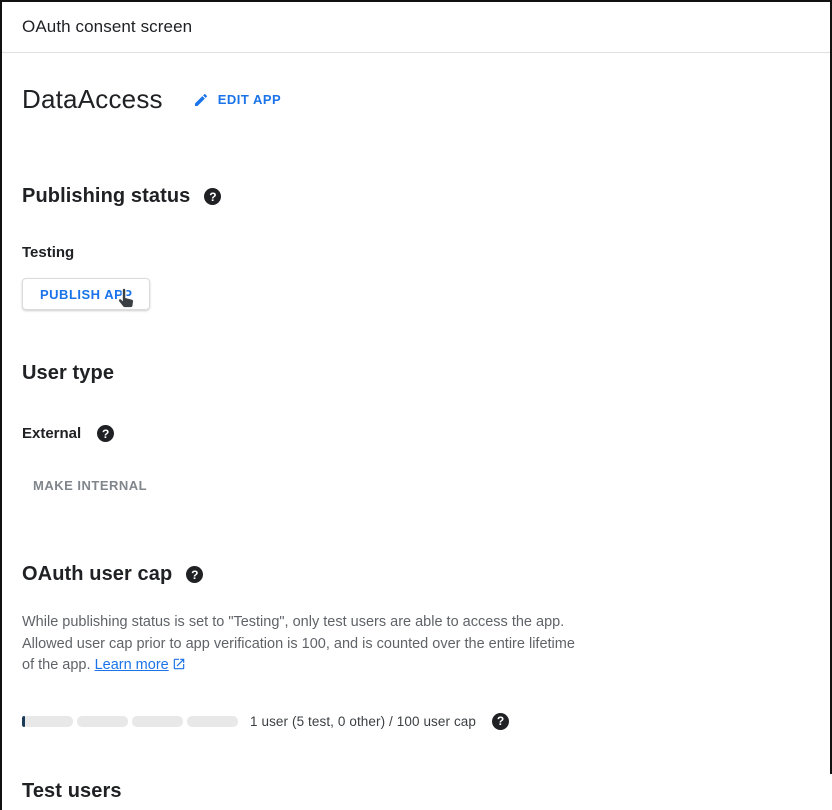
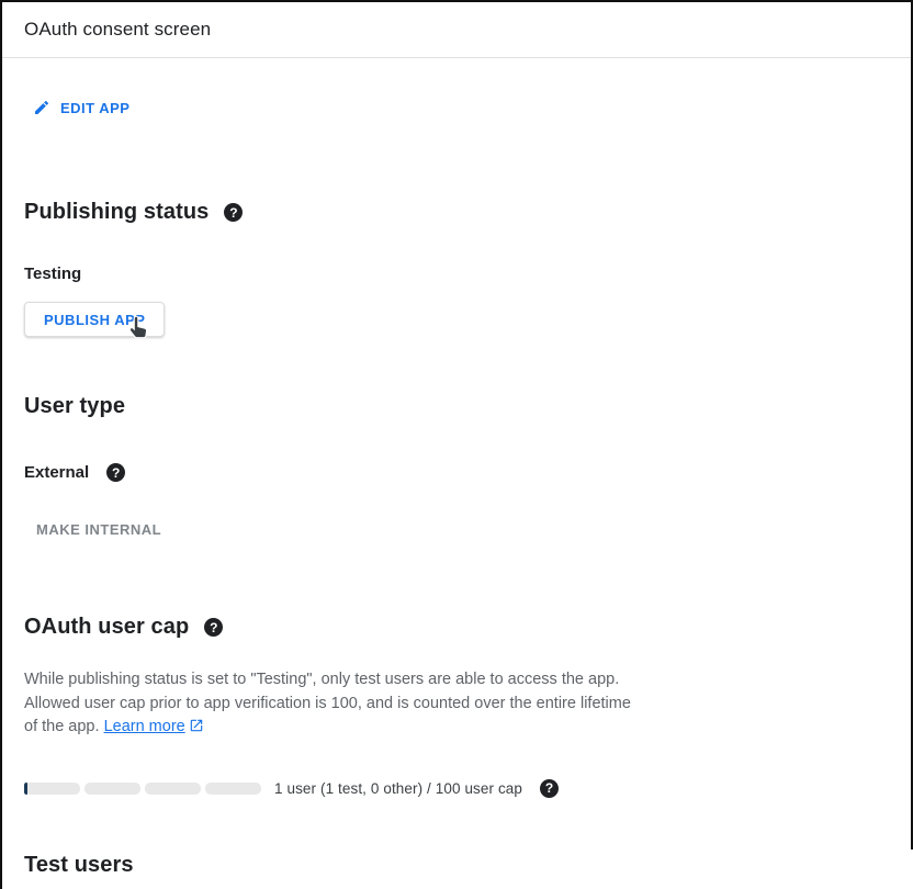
  OAuth consent screen
- DataAccess
  EDIT APP
  Publishing status
  ?
  Testing
  PUBLISH APP
  User type
  External
  ?
  MAKE INTERNAL
  OAuth user cap
  ?
  While publishing status is set to "Testing", only test users are able to access the app. Allowed user cap prior to app verification is 100, and is counted over the entire lifetime of the app. Learn more
- 1 user (5 test, 0 other) / 100 user cap
+ 1 user (1 test, 0 other) / 100 user cap
  ?
  Test users
